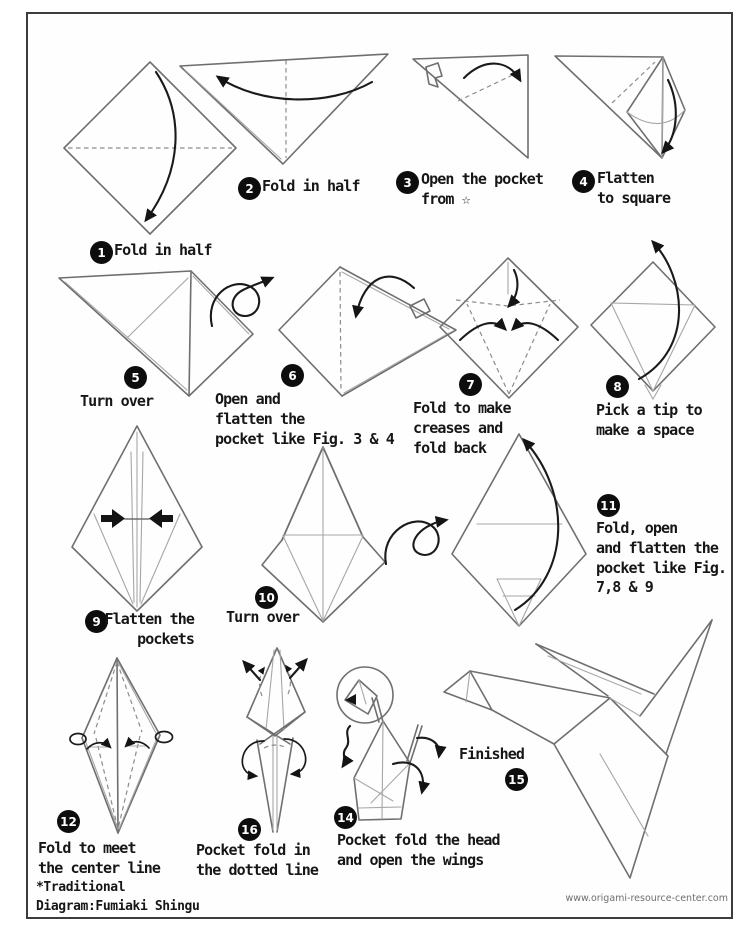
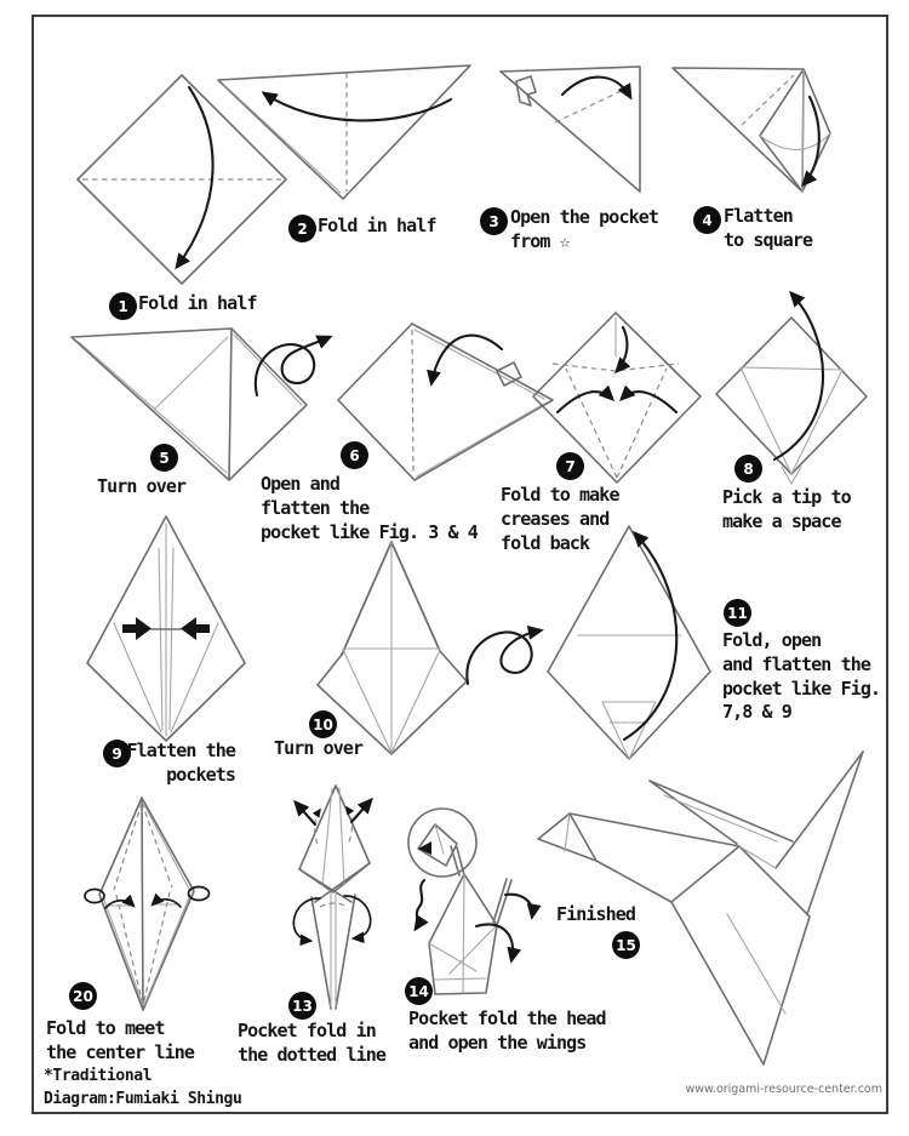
  1
  Fold in half
  2
  Fold in half
  3
  Open the pocket
  from ☆
  4
  Flatten
  to square
  5
  Turn over
  6
  Open and
  flatten the
  pocket like Fig. 3 & 4
  7
  Fold to make
  creases and
  fold back
  8
  Pick a tip to
  make a space
  9
  Flatten the
  pockets
  10
  Turn over
  11
  Fold, open
  and flatten the
  pocket like Fig.
  7,8 & 9
- 12
+ 20
  Fold to meet
  the center line
- 16
+ 13
  Pocket fold in
  the dotted line
  14
  Pocket fold the head
  and open the wings
  Finished
  15
  *Traditional
  Diagram:Fumiaki Shingu
  www.origami-resource-center.com
